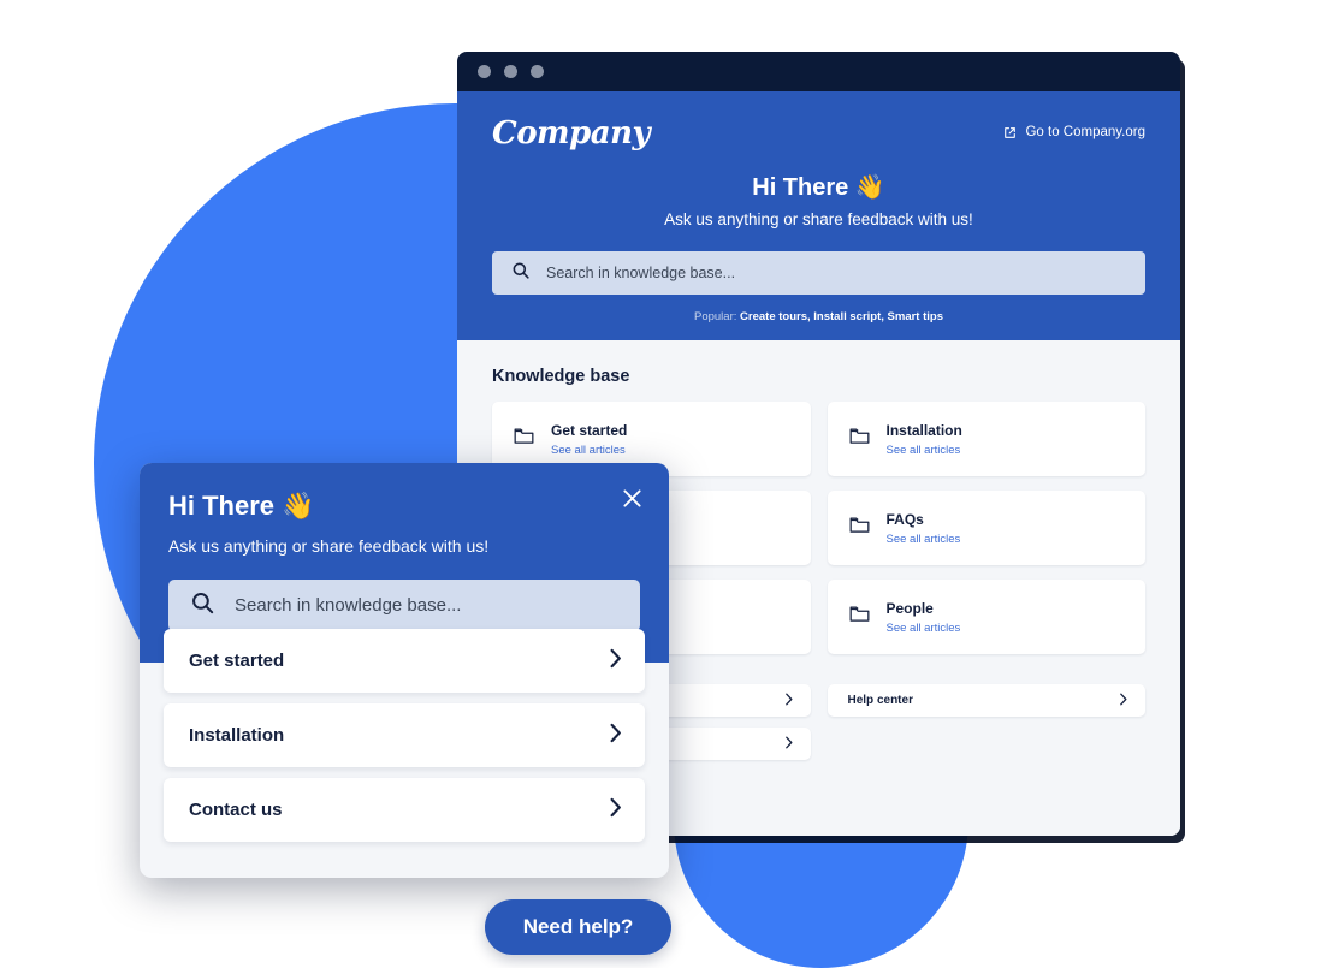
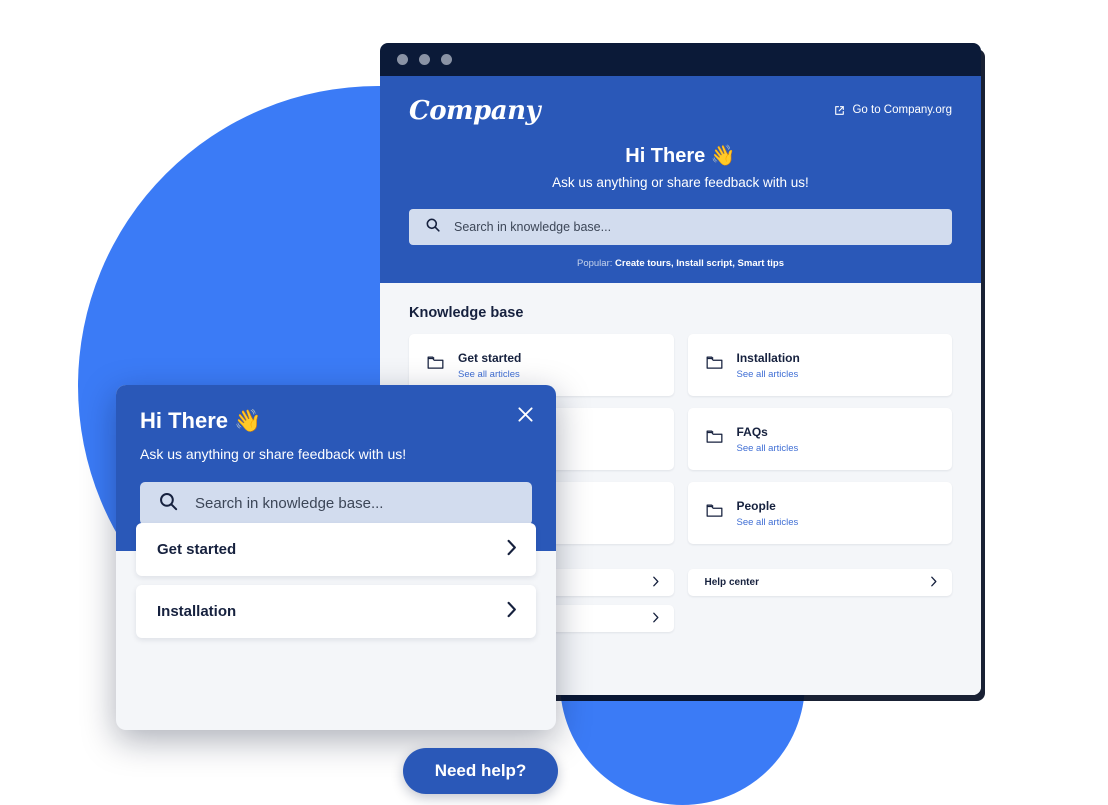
  Company
  Go to Company.org
  Hi There 👋
  Ask us anything or share feedback with us!
  Search in knowledge base...
  Popular: Create tours, Install script, Smart tips
  Knowledge base
  Get started
  See all articles
  Installation
  See all articles
  FAQs
  See all articles
  People
  See all articles
  Help center
  Hi There 👋
  Ask us anything or share feedback with us!
  Search in knowledge base...
  Get started
  Installation
- Contact us
  Need help?
